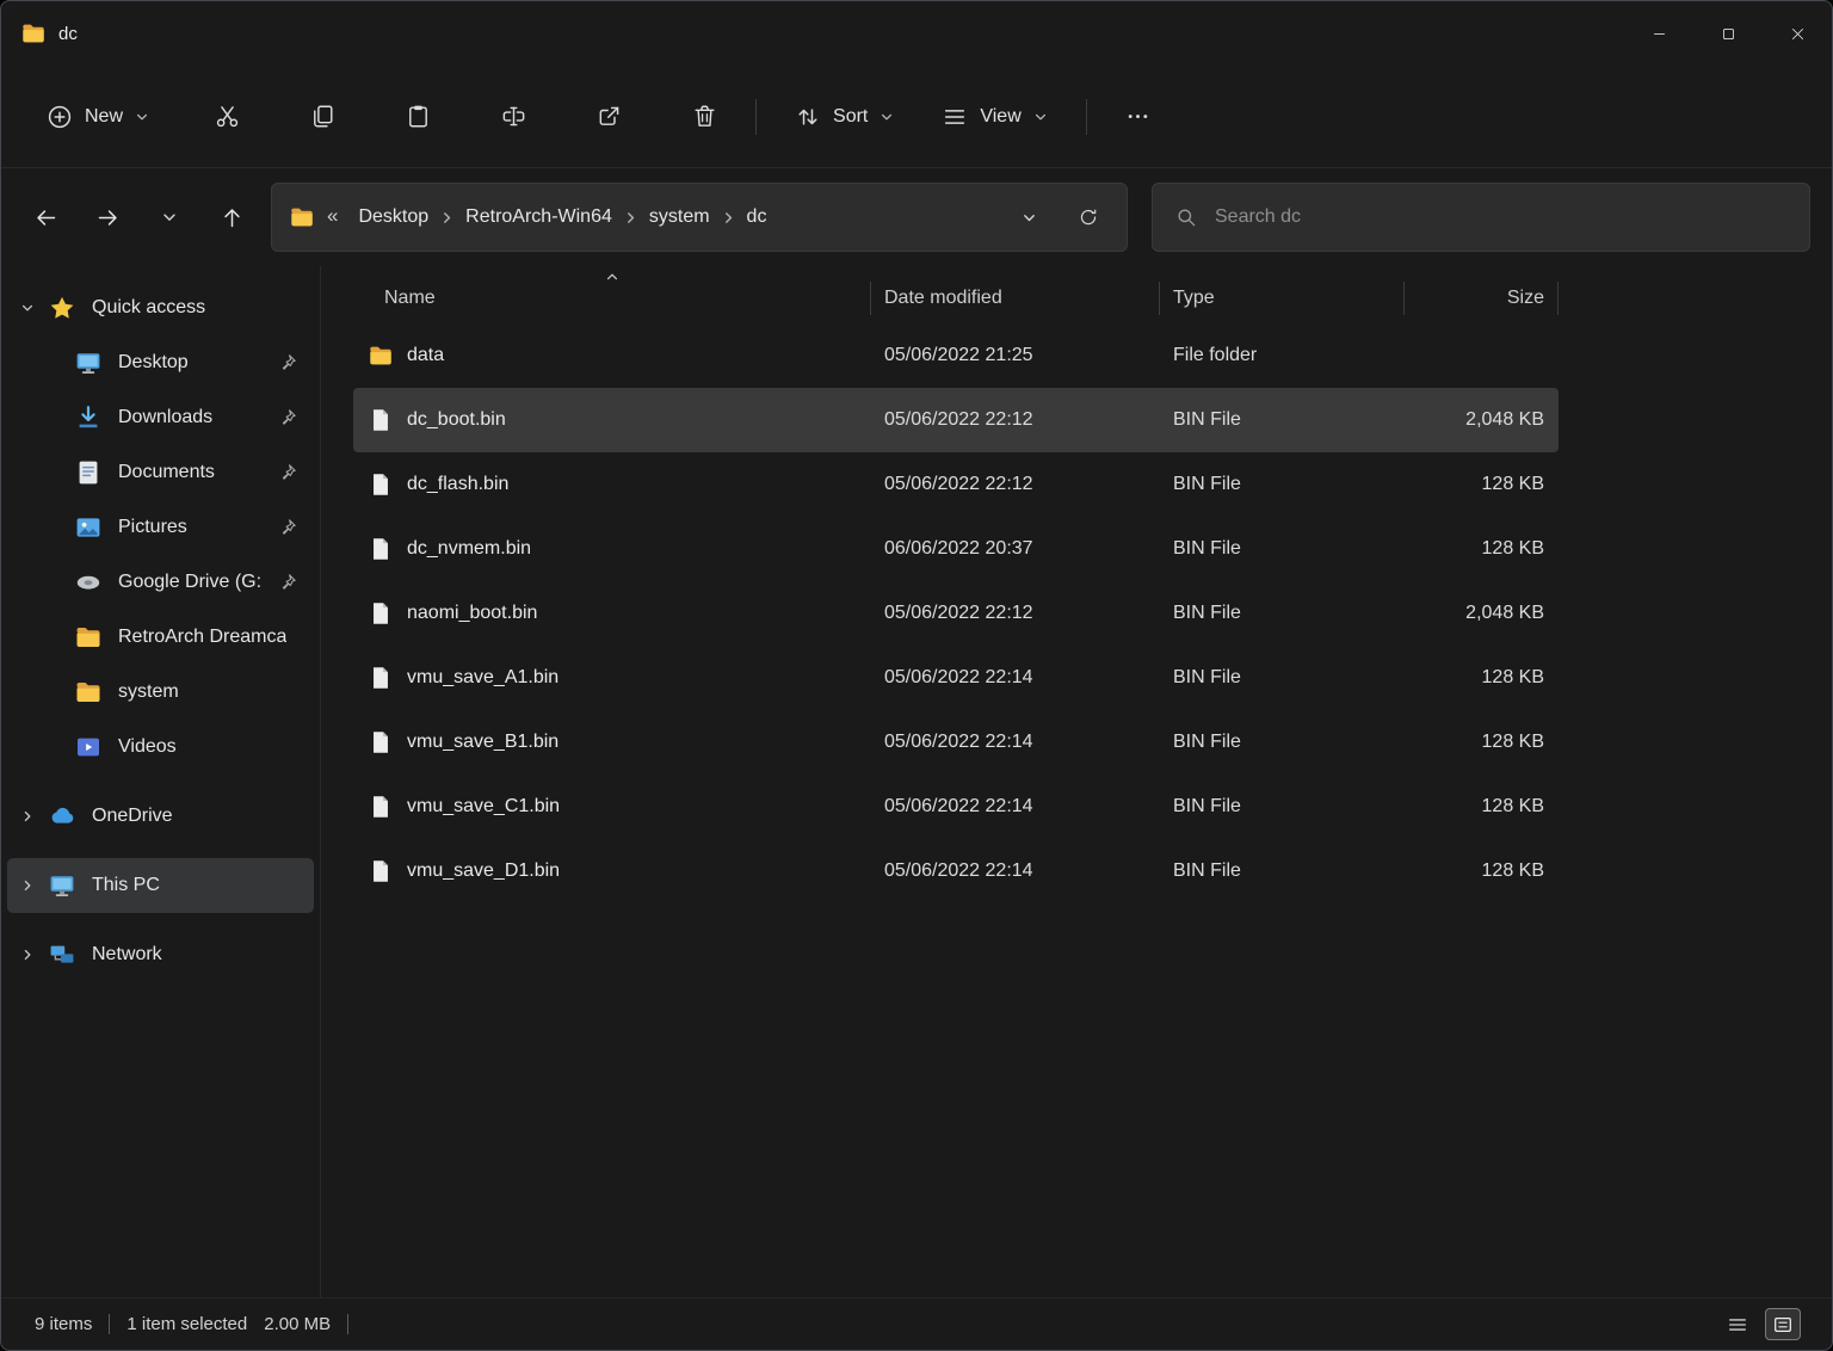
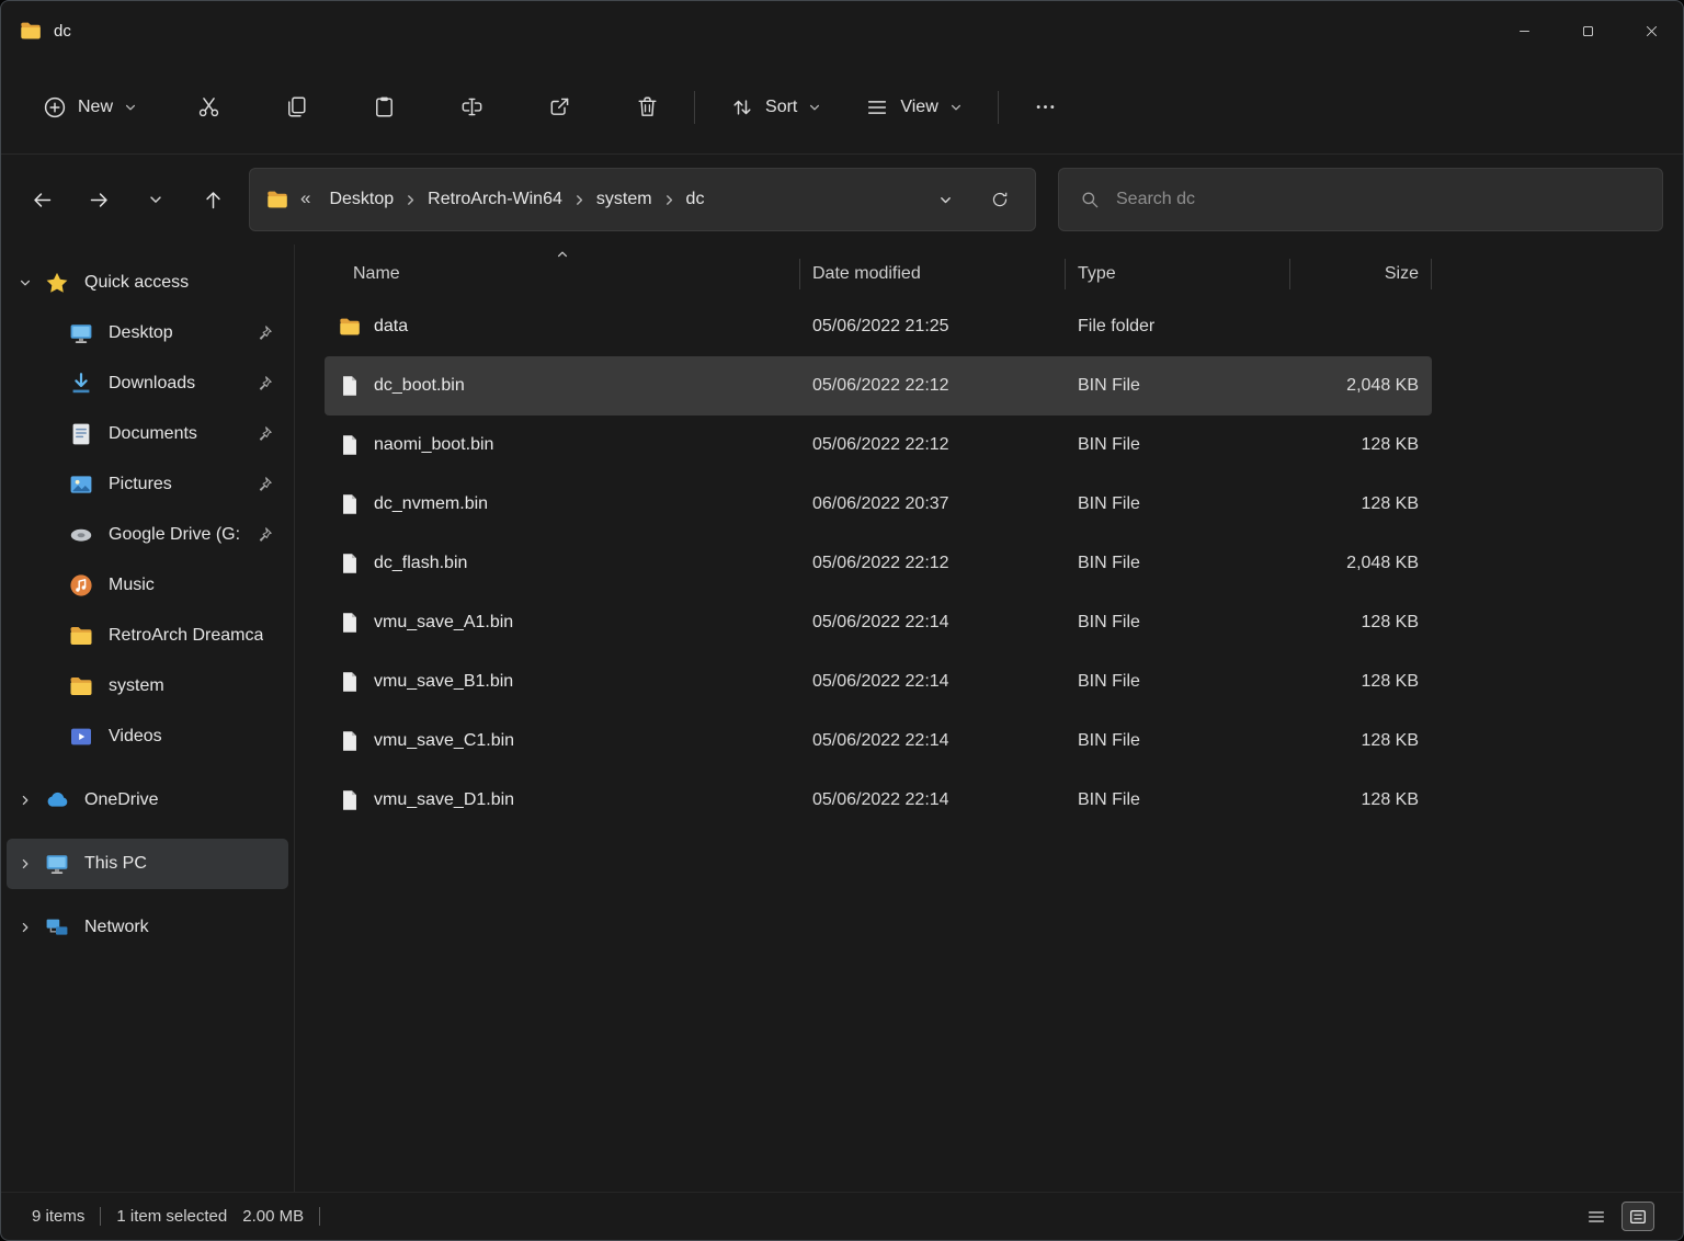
  dc
  New
  Sort
  View
  «
  Desktop
  RetroArch-Win64
  system
  dc
  Search dc
  Quick access
  Desktop
  Downloads
  Documents
  Pictures
  Google Drive (G:
+ Music
  RetroArch Dreamca
  system
  Videos
  OneDrive
  This PC
  Network
  Name
  Date modified
  Type
  Size
  data
  05/06/2022 21:25
  File folder
  dc_boot.bin
  05/06/2022 22:12
  BIN File
  2,048 KB
- dc_flash.bin
+ naomi_boot.bin
  05/06/2022 22:12
  BIN File
  128 KB
  dc_nvmem.bin
  06/06/2022 20:37
  BIN File
  128 KB
- naomi_boot.bin
+ dc_flash.bin
  05/06/2022 22:12
  BIN File
  2,048 KB
  vmu_save_A1.bin
  05/06/2022 22:14
  BIN File
  128 KB
  vmu_save_B1.bin
  05/06/2022 22:14
  BIN File
  128 KB
  vmu_save_C1.bin
  05/06/2022 22:14
  BIN File
  128 KB
  vmu_save_D1.bin
  05/06/2022 22:14
  BIN File
  128 KB
  9 items
  1 item selected
  2.00 MB
